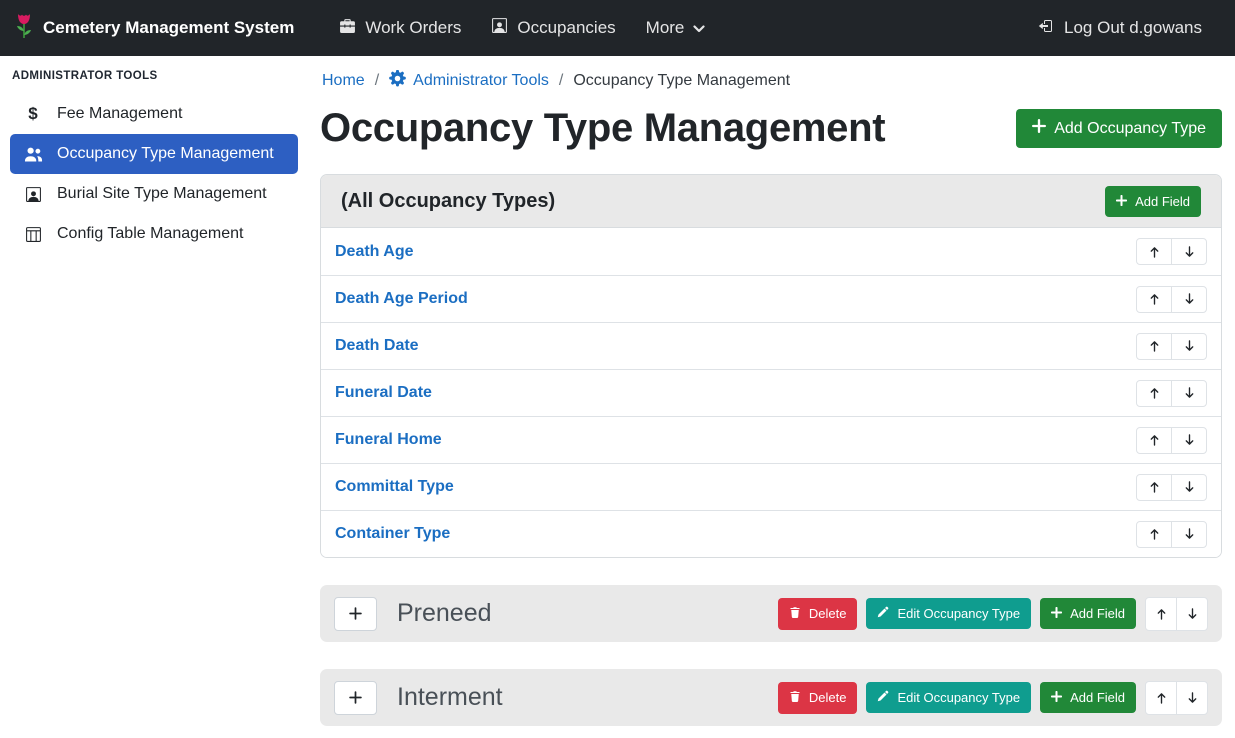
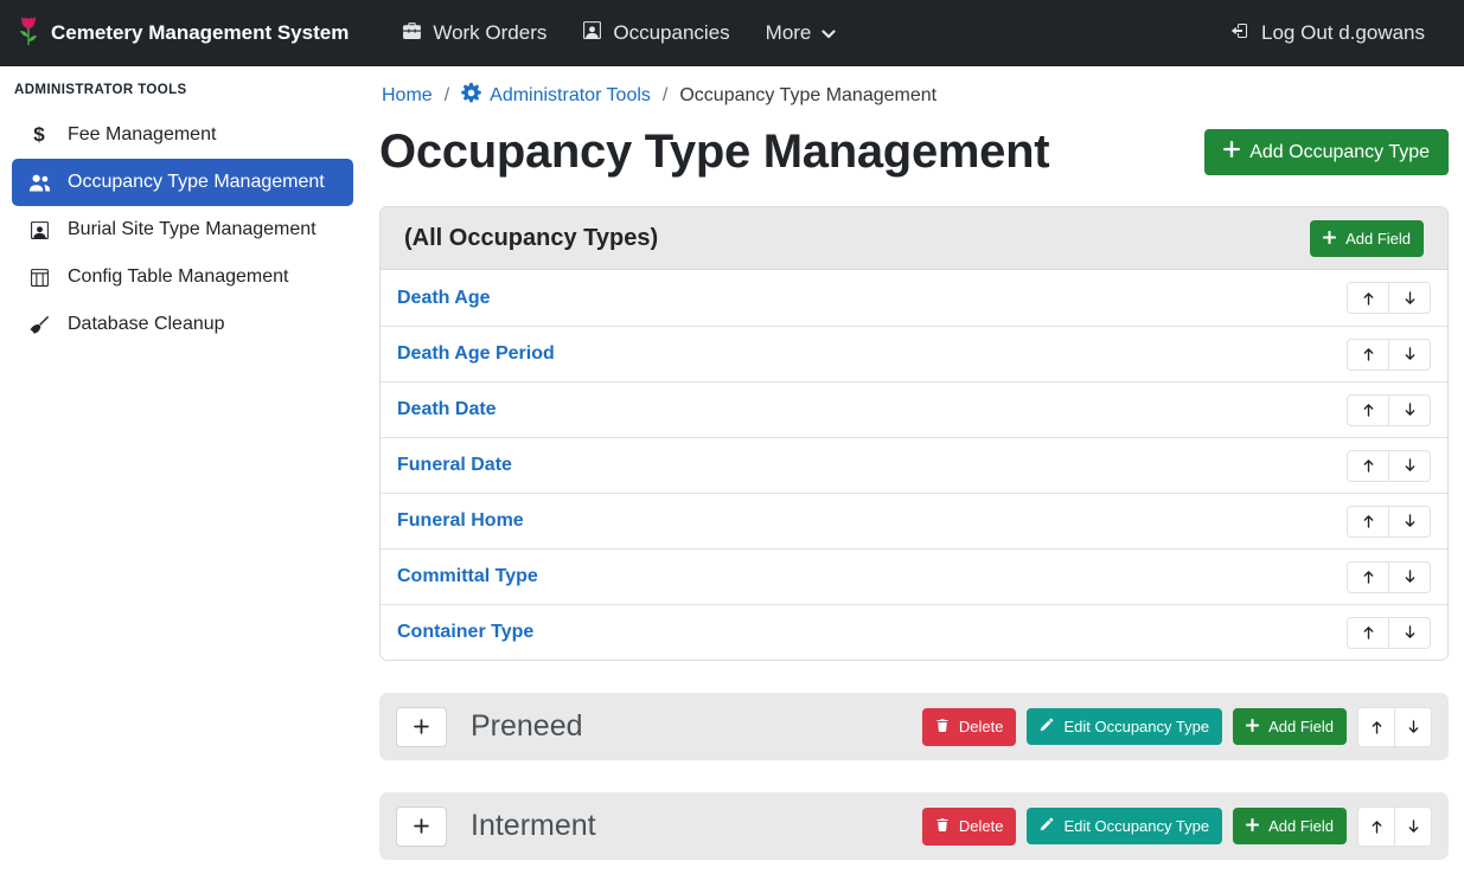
  Cemetery Management System
  Work Orders
  Occupancies
  More
  Log Out d.gowans
  ADMINISTRATOR TOOLS
  $
  Fee Management
  Occupancy Type Management
  Burial Site Type Management
  Config Table Management
+ Database Cleanup
  Home
  /
  Administrator Tools
  /
  Occupancy Type Management
  Occupancy Type Management
  Add Occupancy Type
  (All Occupancy Types)
  Add Field
  Death Age
  Death Age Period
  Death Date
  Funeral Date
  Funeral Home
  Committal Type
  Container Type
  Preneed
  Delete
  Edit Occupancy Type
  Add Field
  Interment
  Delete
  Edit Occupancy Type
  Add Field
